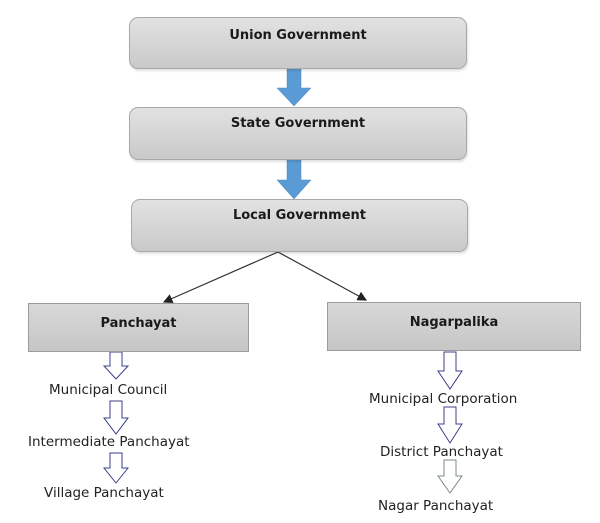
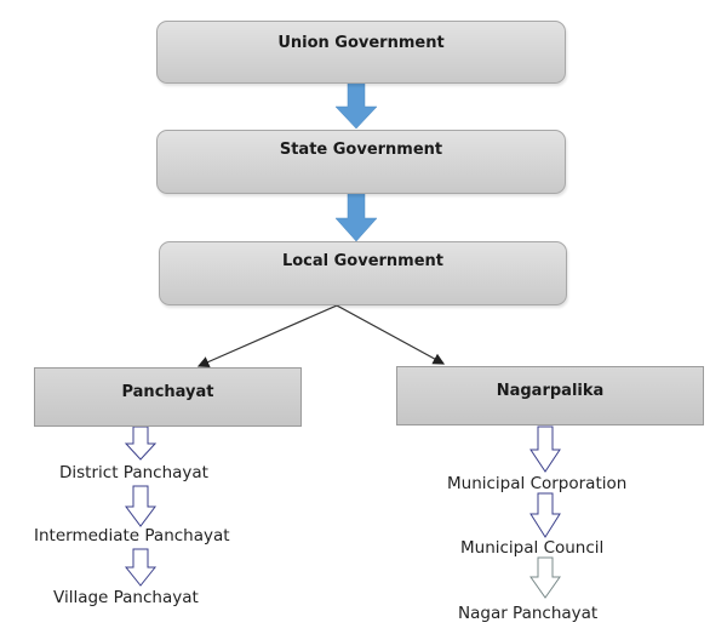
  Union Government
  State Government
  Local Government
  Panchayat
  Nagarpalika
- Municipal Council
+ District Panchayat
  Intermediate Panchayat
  Village Panchayat
  Municipal Corporation
- District Panchayat
+ Municipal Council
  Nagar Panchayat
